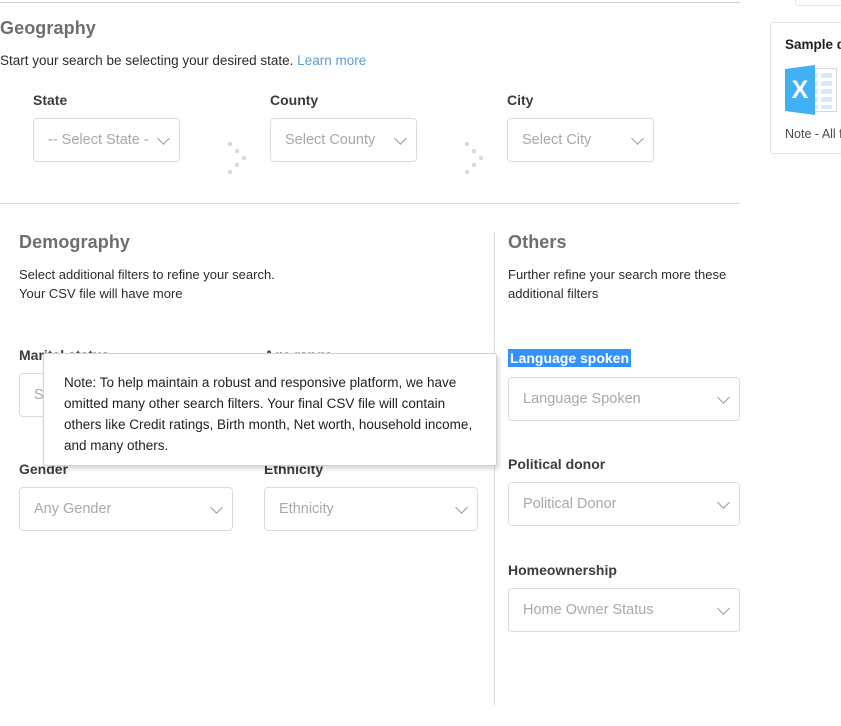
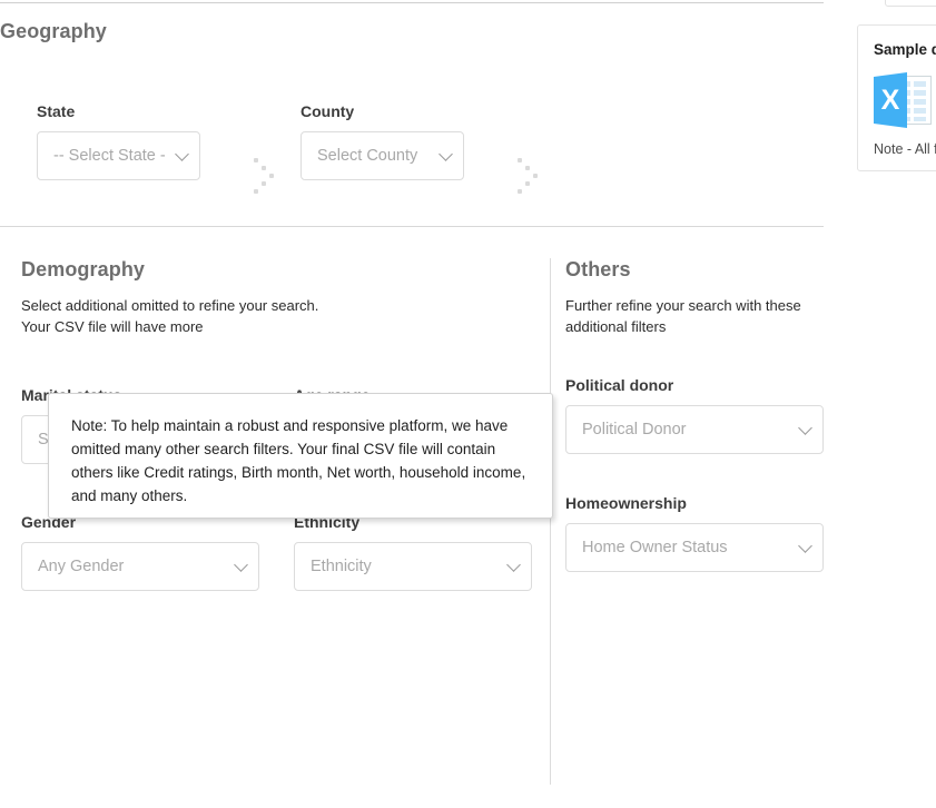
  Geography
- Start your search be selecting your desired state. Learn more
  State
  -- Select State -
  County
  Select County
- City
- Select City
  Demography
- Select additional filters to refine your search.
+ Select additional omitted to refine your search.
  Your CSV file will have more
  Gender
  Any Gender
  Ethnicity
  Ethnicity
  Note: To help maintain a robust and responsive platform, we have omitted many other search filters. Your final CSV file will contain others like Credit ratings, Birth month, Net worth, household income, and many others.
  Others
- Further refine your search more these
+ Further refine your search with these
  additional filters
- Language spoken
- Language Spoken
  Political donor
  Political Donor
  Homeownership
  Home Owner Status
  Sample
  X
  Note - All
